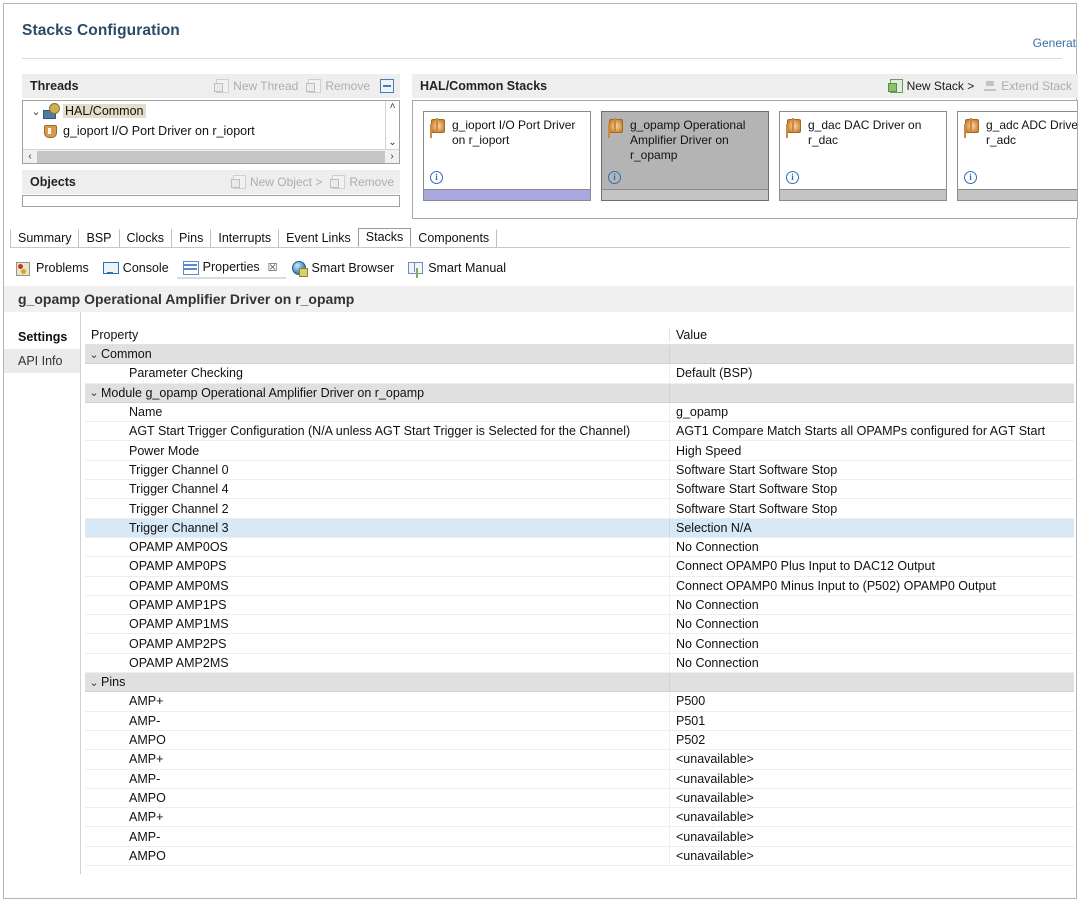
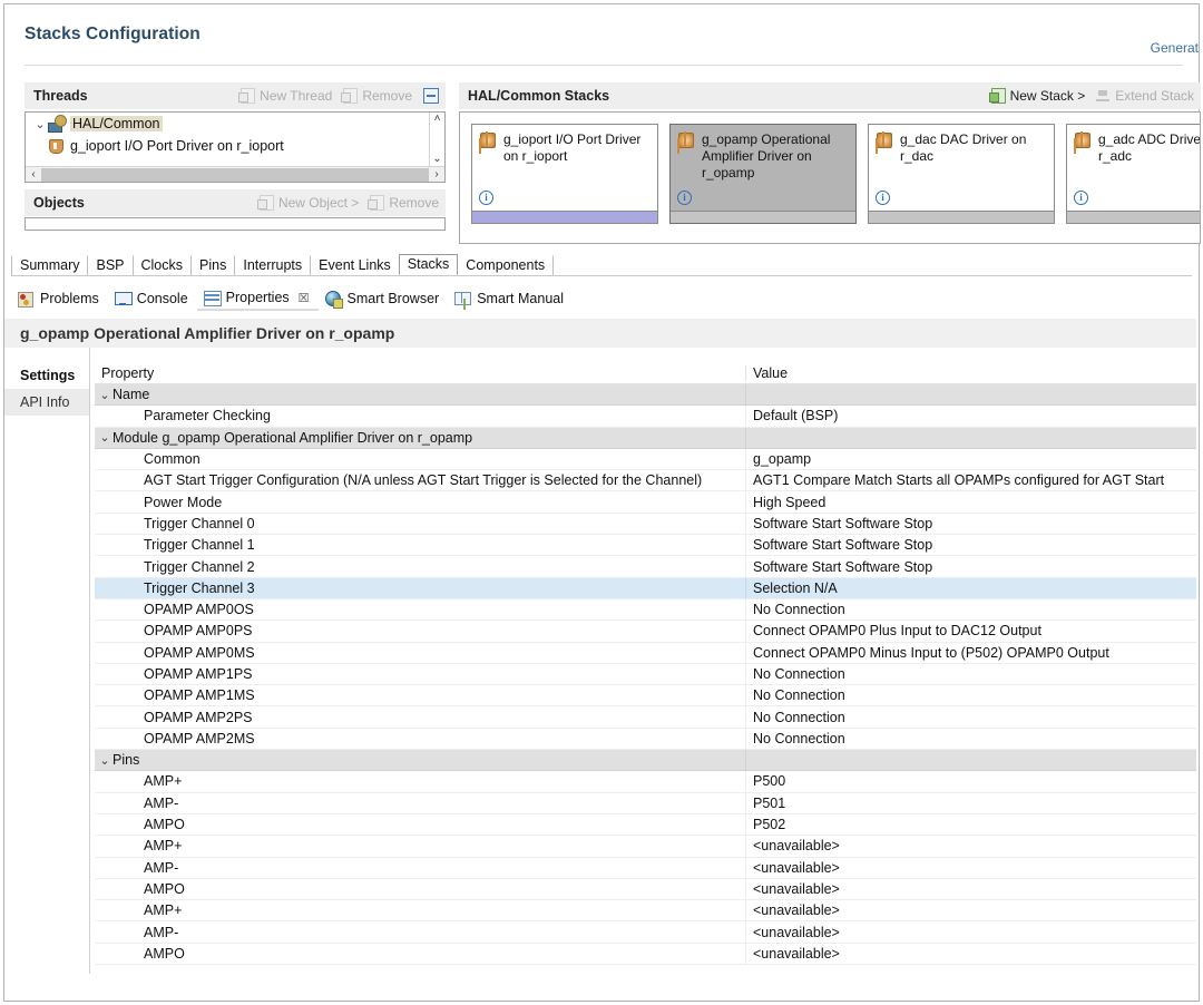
  Stacks Configuration
  Generat
  Threads
  New Thread
  Remove
  ⌄
  HAL/Common
  g_ioport I/O Port Driver on r_ioport
  ˄
  ⌄
  ‹
  ›
  Objects
  New Object >
  Remove
  HAL/Common Stacks
  New Stack >
  Extend Stack
  g_ioport I/O Port Driver on r_ioport
  i
  g_opamp Operational Amplifier Driver on r_opamp
  i
  g_dac DAC Driver on r_dac
  i
  g_adc ADC Drive r_adc
  i
  Summary
  BSP
  Clocks
  Pins
  Interrupts
  Event Links
  Stacks
  Components
  Problems
  Console
  Properties
  ☒
  Smart Browser
  Smart Manual
  g_opamp Operational Amplifier Driver on r_opamp
  Settings
  API Info
  Property
  Value
  ⌄
- Common
+ Name
  Parameter Checking
  Default (BSP)
  ⌄
  Module g_opamp Operational Amplifier Driver on r_opamp
- Name
+ Common
  g_opamp
  AGT Start Trigger Configuration (N/A unless AGT Start Trigger is Selected for the Channel)
  AGT1 Compare Match Starts all OPAMPs configured for AGT Start
  Power Mode
  High Speed
  Trigger Channel 0
  Software Start Software Stop
- Trigger Channel 4
+ Trigger Channel 1
  Software Start Software Stop
  Trigger Channel 2
  Software Start Software Stop
  Trigger Channel 3
  Selection N/A
  OPAMP AMP0OS
  No Connection
  OPAMP AMP0PS
  Connect OPAMP0 Plus Input to DAC12 Output
  OPAMP AMP0MS
  Connect OPAMP0 Minus Input to (P502) OPAMP0 Output
  OPAMP AMP1PS
  No Connection
  OPAMP AMP1MS
  No Connection
  OPAMP AMP2PS
  No Connection
  OPAMP AMP2MS
  No Connection
  ⌄
  Pins
  AMP+
  P500
  AMP-
  P501
  AMPO
  P502
  AMP+
  <unavailable>
  AMP-
  <unavailable>
  AMPO
  <unavailable>
  AMP+
  <unavailable>
  AMP-
  <unavailable>
  AMPO
  <unavailable>
